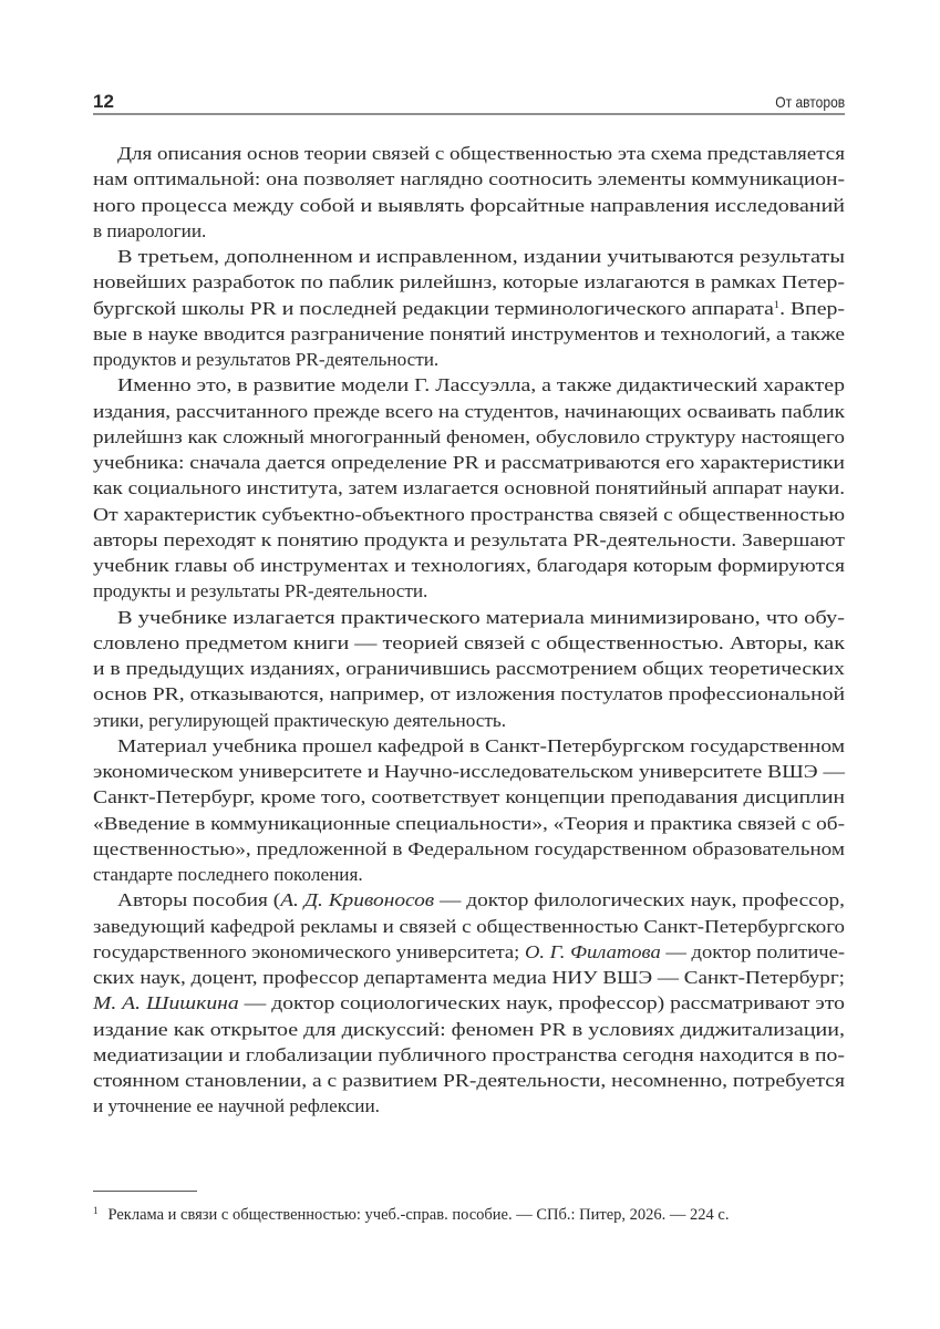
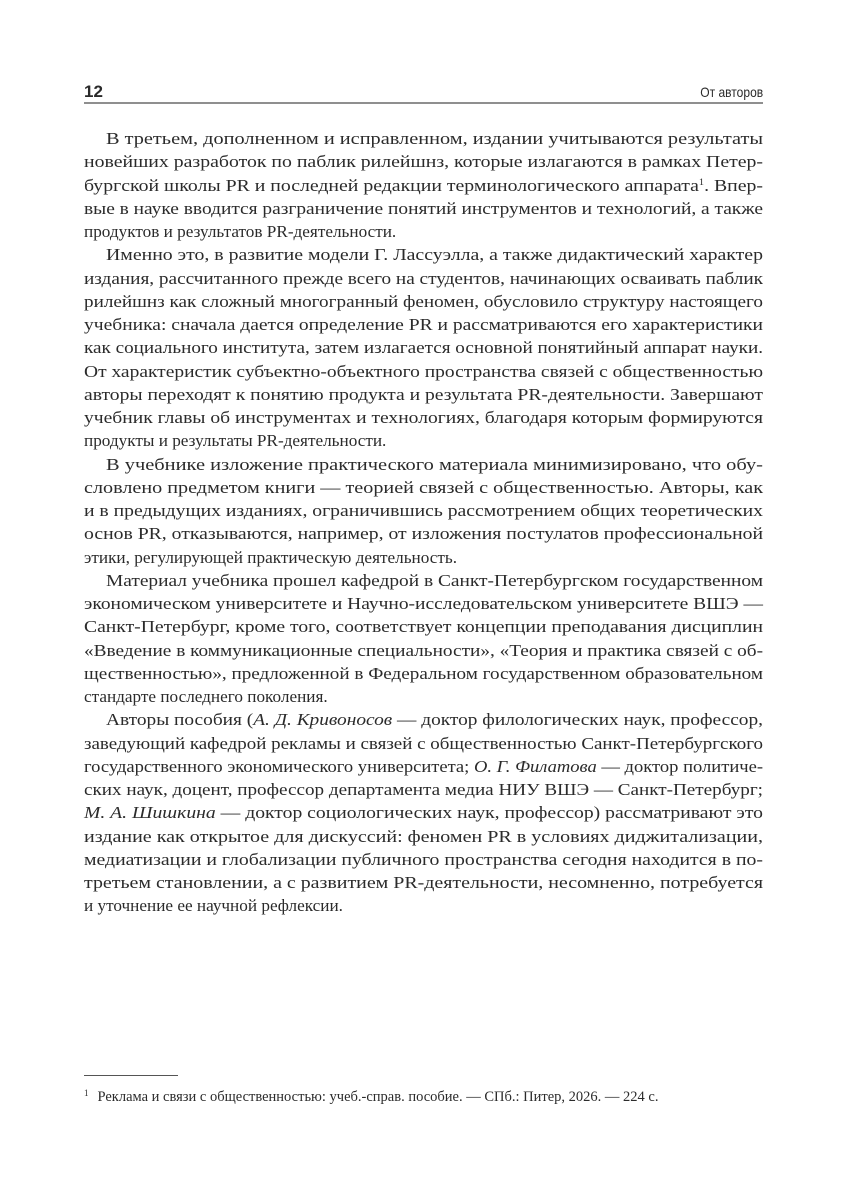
  12
  От авторов
- Для описания основ теории связей с общественностью эта схема представляется
- нам оптимальной: она позволяет наглядно соотносить элементы коммуникацион-
- ного процесса между собой и выявлять форсайтные направления исследований
- в пиарологии.
  В третьем, дополненном и исправленном, издании учитываются результаты
  новейших разработок по паблик рилейшнз, которые излагаются в рамках Петер-
  бургской школы PR и последней редакции терминологического аппарата1. Впер-
  вые в науке вводится разграничение понятий инструментов и технологий, а также
  продуктов и результатов PR-деятельности.
  Именно это, в развитие модели Г. Лассуэлла, а также дидактический характер
  издания, рассчитанного прежде всего на студентов, начинающих осваивать паблик
  рилейшнз как сложный многогранный феномен, обусловило структуру настоящего
  учебника: сначала дается определение PR и рассматриваются его характеристики
  как социального института, затем излагается основной понятийный аппарат науки.
  От характеристик субъектно-объектного пространства связей с общественностью
  авторы переходят к понятию продукта и результата PR-деятельности. Завершают
  учебник главы об инструментах и технологиях, благодаря которым формируются
  продукты и результаты PR-деятельности.
- В учебнике излагается практического материала минимизировано, что обу-
+ В учебнике изложение практического материала минимизировано, что обу-
  словлено предметом книги — теорией связей с общественностью. Авторы, как
  и в предыдущих изданиях, ограничившись рассмотрением общих теоретических
  основ PR, отказываются, например, от изложения постулатов профессиональной
  этики, регулирующей практическую деятельность.
  Материал учебника прошел кафедрой в Санкт-Петербургском государственном
  экономическом университете и Научно-исследовательском университете ВШЭ —
  Санкт-Петербург, кроме того, соответствует концепции преподавания дисциплин
  «Введение в коммуникационные специальности», «Теория и практика связей с об-
  щественностью», предложенной в Федеральном государственном образовательном
  стандарте последнего поколения.
  Авторы пособия (А. Д. Кривоносов — доктор филологических наук, профессор,
  заведующий кафедрой рекламы и связей с общественностью Санкт-Петербургского
  государственного экономического университета; О. Г. Филатова — доктор политиче-
  ских наук, доцент, профессор департамента медиа НИУ ВШЭ — Санкт-Петербург;
  М. А. Шишкина — доктор социологических наук, профессор) рассматривают это
  издание как открытое для дискуссий: феномен PR в условиях диджитализации,
  медиатизации и глобализации публичного пространства сегодня находится в по-
- стоянном становлении, а с развитием PR-деятельности, несомненно, потребуется
+ третьем становлении, а с развитием PR-деятельности, несомненно, потребуется
  и уточнение ее научной рефлексии.
  1 Реклама и связи с общественностью: учеб.-справ. пособие. — СПб.: Питер, 2026. — 224 с.
